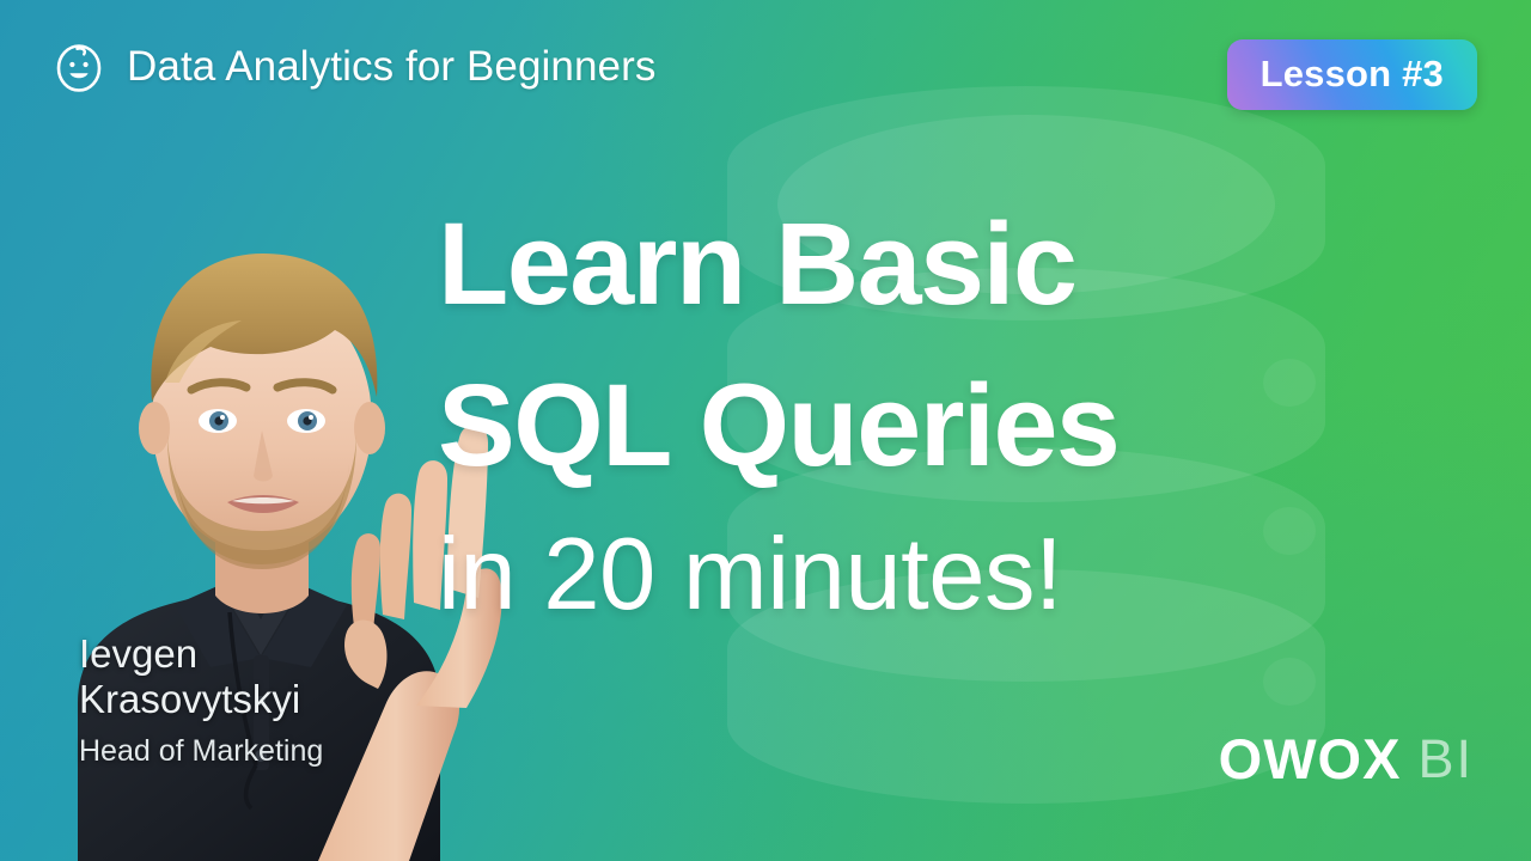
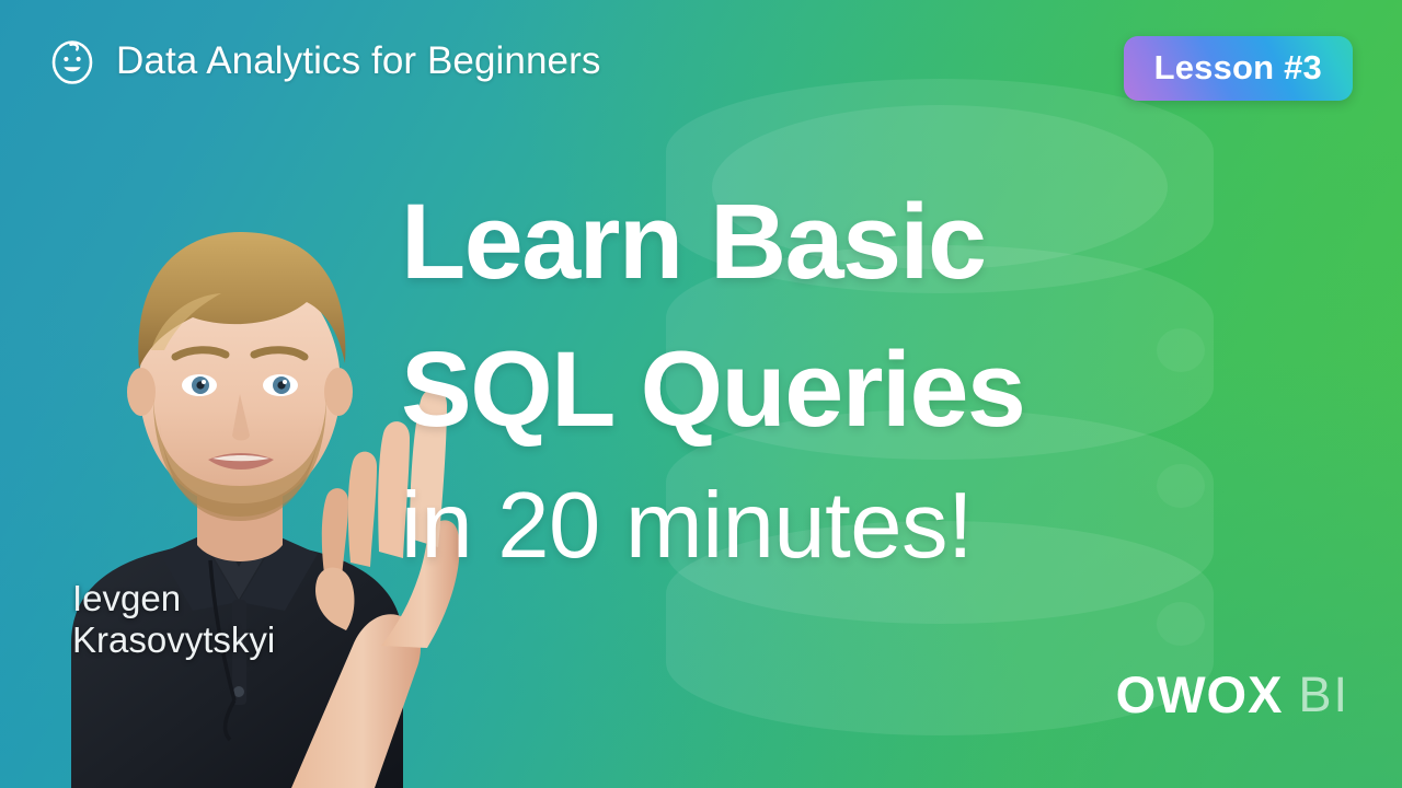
  Data Analytics for Beginners
  Lesson #3
  Learn Basic
  SQL Queries
  in 20 minutes!
  Ievgen
  Krasovytskyi
- Head of Marketing
  OWOX
  BI
